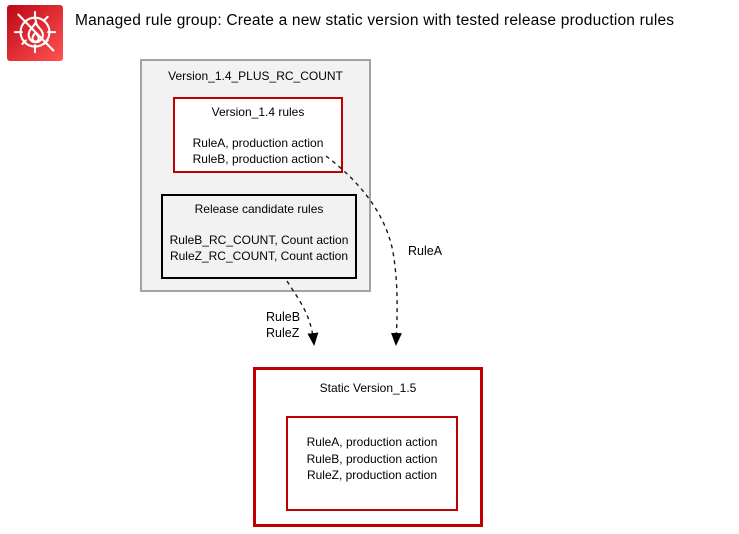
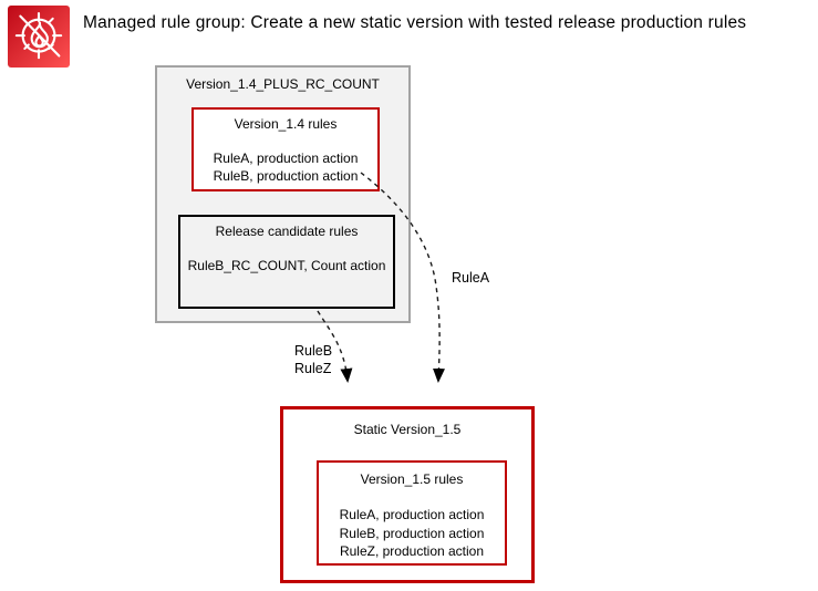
  Managed rule group: Create a new static version with tested release production rules
  Version_1.4_PLUS_RC_COUNT
  Version_1.4 rules
  RuleA, production action
  RuleB, production action
  Release candidate rules
  RuleB_RC_COUNT, Count action
- RuleZ_RC_COUNT, Count action
  Static Version_1.5
+ Version_1.5 rules
  RuleA, production action
  RuleB, production action
  RuleZ, production action
  RuleA
  RuleB
  RuleZ
